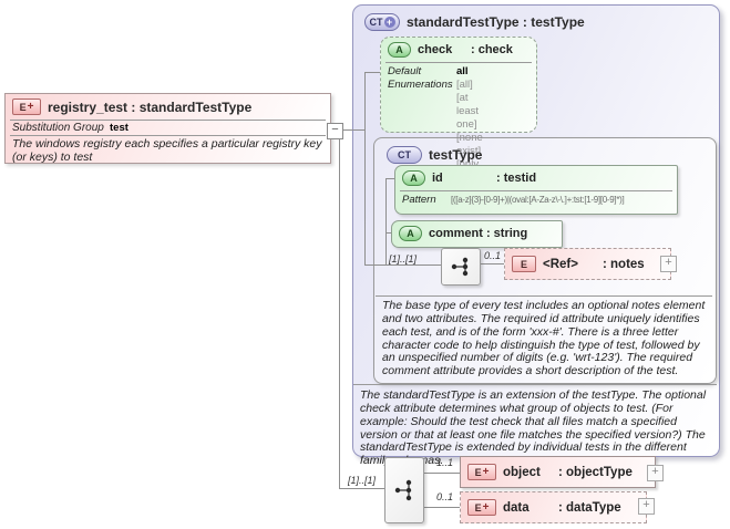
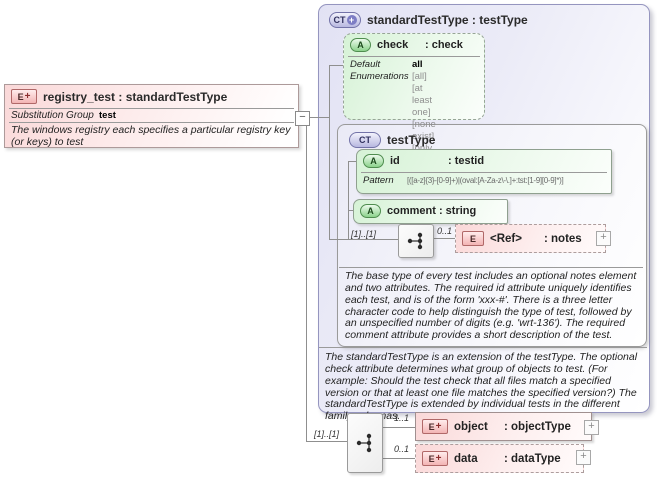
  E
  +
  registry_test : standardTestType
  Substitution Group
  test
  The windows registry each specifies a particular registry key (or keys) to test
  −
  CT
  +
  standardTestType : testType
  A
  check
  : check
  Default
  all
  Enumerations
  [all]
  [at least one]
  CT
  testType
  A
  id
  : testid
  Pattern
  [([a-z]{3}-[0-9]+)|(oval:[A-Za-z\-\.]+:tst:[1-9][0-9]*)]
  A
  comment : string
  [1]..[1]
  0..1
  E
  <Ref>
  : notes
  +
- The base type of every test includes an optional notes element and two attributes. The required id attribute uniquely identifies each test, and is of the form 'xxx-#'. There is a three letter character code to help distinguish the type of test, followed by an unspecified number of digits (e.g. 'wrt-123'). The required comment attribute provides a short description of the test.
+ The base type of every test includes an optional notes element and two attributes. The required id attribute uniquely identifies each test, and is of the form 'xxx-#'. There is a three letter character code to help distinguish the type of test, followed by an unspecified number of digits (e.g. 'wrt-136'). The required comment attribute provides a short description of the test.
  The standardTestType is an extension of the testType. The optional check attribute determines what group of objects to test. (For example: Should the test check that all files match a specified version or that at least one file matches the specified version?) The standardTestType is extended by individual tests in the different familas.
  [1]..[1]
  1..1
  E
  +
  object
  : objectType
  +
  0..1
  E
  +
  data
  : dataType
  +
